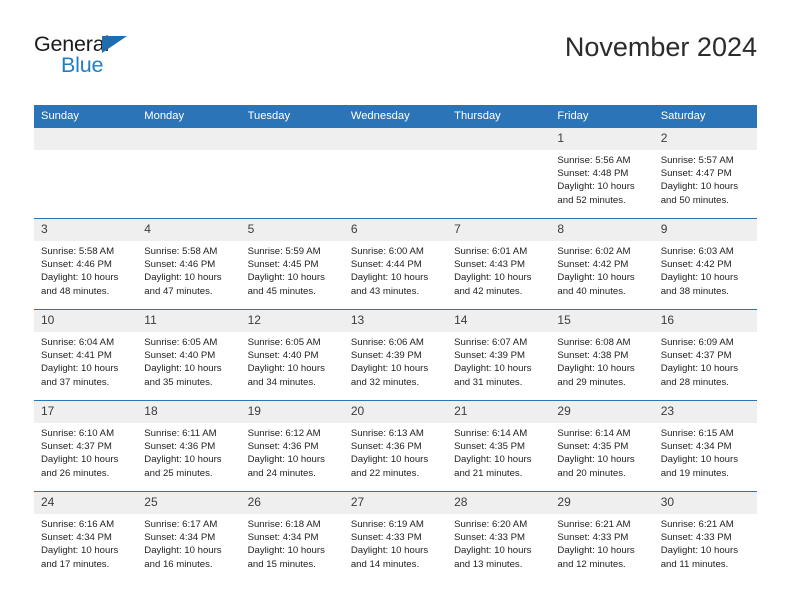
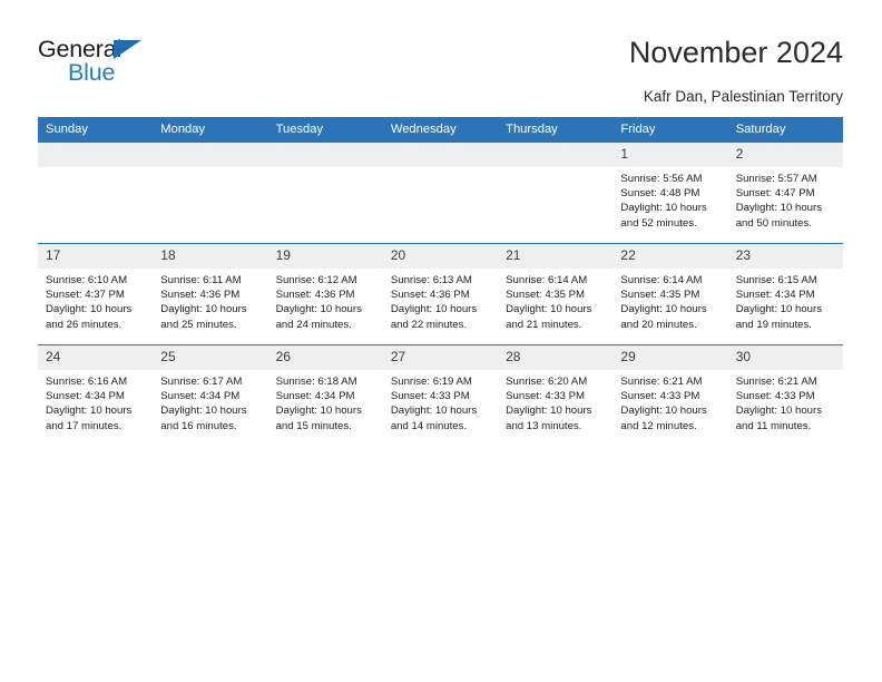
  General
  Blue
  November 2024
+ Kafr Dan, Palestinian Territory
  Sunday	Monday	Tuesday	Wednesday	Thursday	Friday	Saturday
  					1Sunrise: 5:56 AMSunset: 4:48 PMDaylight: 10 hoursand 52 minutes.	2Sunrise: 5:57 AMSunset: 4:47 PMDaylight: 10 hoursand 50 minutes.
- 3Sunrise: 5:58 AMSunset: 4:46 PMDaylight: 10 hoursand 48 minutes.	4Sunrise: 5:58 AMSunset: 4:46 PMDaylight: 10 hoursand 47 minutes.	5Sunrise: 5:59 AMSunset: 4:45 PMDaylight: 10 hoursand 45 minutes.	6Sunrise: 6:00 AMSunset: 4:44 PMDaylight: 10 hoursand 43 minutes.	7Sunrise: 6:01 AMSunset: 4:43 PMDaylight: 10 hoursand 42 minutes.	8Sunrise: 6:02 AMSunset: 4:42 PMDaylight: 10 hoursand 40 minutes.	9Sunrise: 6:03 AMSunset: 4:42 PMDaylight: 10 hoursand 38 minutes.
- 10Sunrise: 6:04 AMSunset: 4:41 PMDaylight: 10 hoursand 37 minutes.	11Sunrise: 6:05 AMSunset: 4:40 PMDaylight: 10 hoursand 35 minutes.	12Sunrise: 6:05 AMSunset: 4:40 PMDaylight: 10 hoursand 34 minutes.	13Sunrise: 6:06 AMSunset: 4:39 PMDaylight: 10 hoursand 32 minutes.	14Sunrise: 6:07 AMSunset: 4:39 PMDaylight: 10 hoursand 31 minutes.	15Sunrise: 6:08 AMSunset: 4:38 PMDaylight: 10 hoursand 29 minutes.	16Sunrise: 6:09 AMSunset: 4:37 PMDaylight: 10 hoursand 28 minutes.
- 17Sunrise: 6:10 AMSunset: 4:37 PMDaylight: 10 hoursand 26 minutes.	18Sunrise: 6:11 AMSunset: 4:36 PMDaylight: 10 hoursand 25 minutes.	19Sunrise: 6:12 AMSunset: 4:36 PMDaylight: 10 hoursand 24 minutes.	20Sunrise: 6:13 AMSunset: 4:36 PMDaylight: 10 hoursand 22 minutes.	21Sunrise: 6:14 AMSunset: 4:35 PMDaylight: 10 hoursand 21 minutes.	29Sunrise: 6:14 AMSunset: 4:35 PMDaylight: 10 hoursand 20 minutes.	23Sunrise: 6:15 AMSunset: 4:34 PMDaylight: 10 hoursand 19 minutes.
+ 17Sunrise: 6:10 AMSunset: 4:37 PMDaylight: 10 hoursand 26 minutes.	18Sunrise: 6:11 AMSunset: 4:36 PMDaylight: 10 hoursand 25 minutes.	19Sunrise: 6:12 AMSunset: 4:36 PMDaylight: 10 hoursand 24 minutes.	20Sunrise: 6:13 AMSunset: 4:36 PMDaylight: 10 hoursand 22 minutes.	21Sunrise: 6:14 AMSunset: 4:35 PMDaylight: 10 hoursand 21 minutes.	22Sunrise: 6:14 AMSunset: 4:35 PMDaylight: 10 hoursand 20 minutes.	23Sunrise: 6:15 AMSunset: 4:34 PMDaylight: 10 hoursand 19 minutes.
  24Sunrise: 6:16 AMSunset: 4:34 PMDaylight: 10 hoursand 17 minutes.	25Sunrise: 6:17 AMSunset: 4:34 PMDaylight: 10 hoursand 16 minutes.	26Sunrise: 6:18 AMSunset: 4:34 PMDaylight: 10 hoursand 15 minutes.	27Sunrise: 6:19 AMSunset: 4:33 PMDaylight: 10 hoursand 14 minutes.	28Sunrise: 6:20 AMSunset: 4:33 PMDaylight: 10 hoursand 13 minutes.	29Sunrise: 6:21 AMSunset: 4:33 PMDaylight: 10 hoursand 12 minutes.	30Sunrise: 6:21 AMSunset: 4:33 PMDaylight: 10 hoursand 11 minutes.
